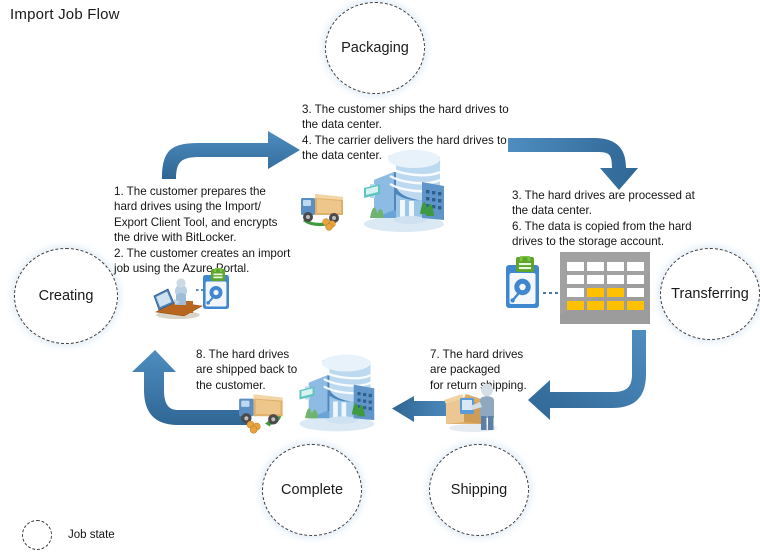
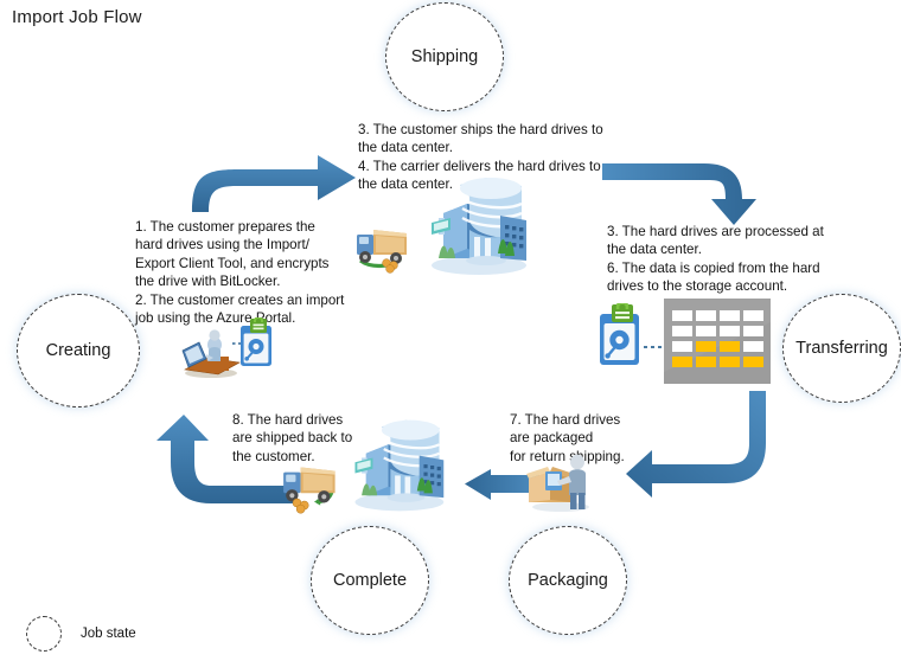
  Import Job Flow
- Packaging
+ Shipping
  Transferring
- Shipping
+ Packaging
  Complete
  Creating
  1. The customer prepares the
  hard drives using the Import/
  Export Client Tool, and encrypts
  the drive with BitLocker.
  2. The customer creates an import
  job using the Azureortal.
  3. The customer ships the hard drives to
  the data center.
  4. The carrier delivers the hard drives to
  the data center.
  3. The hard drives are processed at
  the data center.
  6. The data is copied from the hard
  drives to the storage account.
  7. The hard drives
  are packaged
  for returnipping.
  8. The hard drives
  are shipped back to
  the customer.
  Job state
